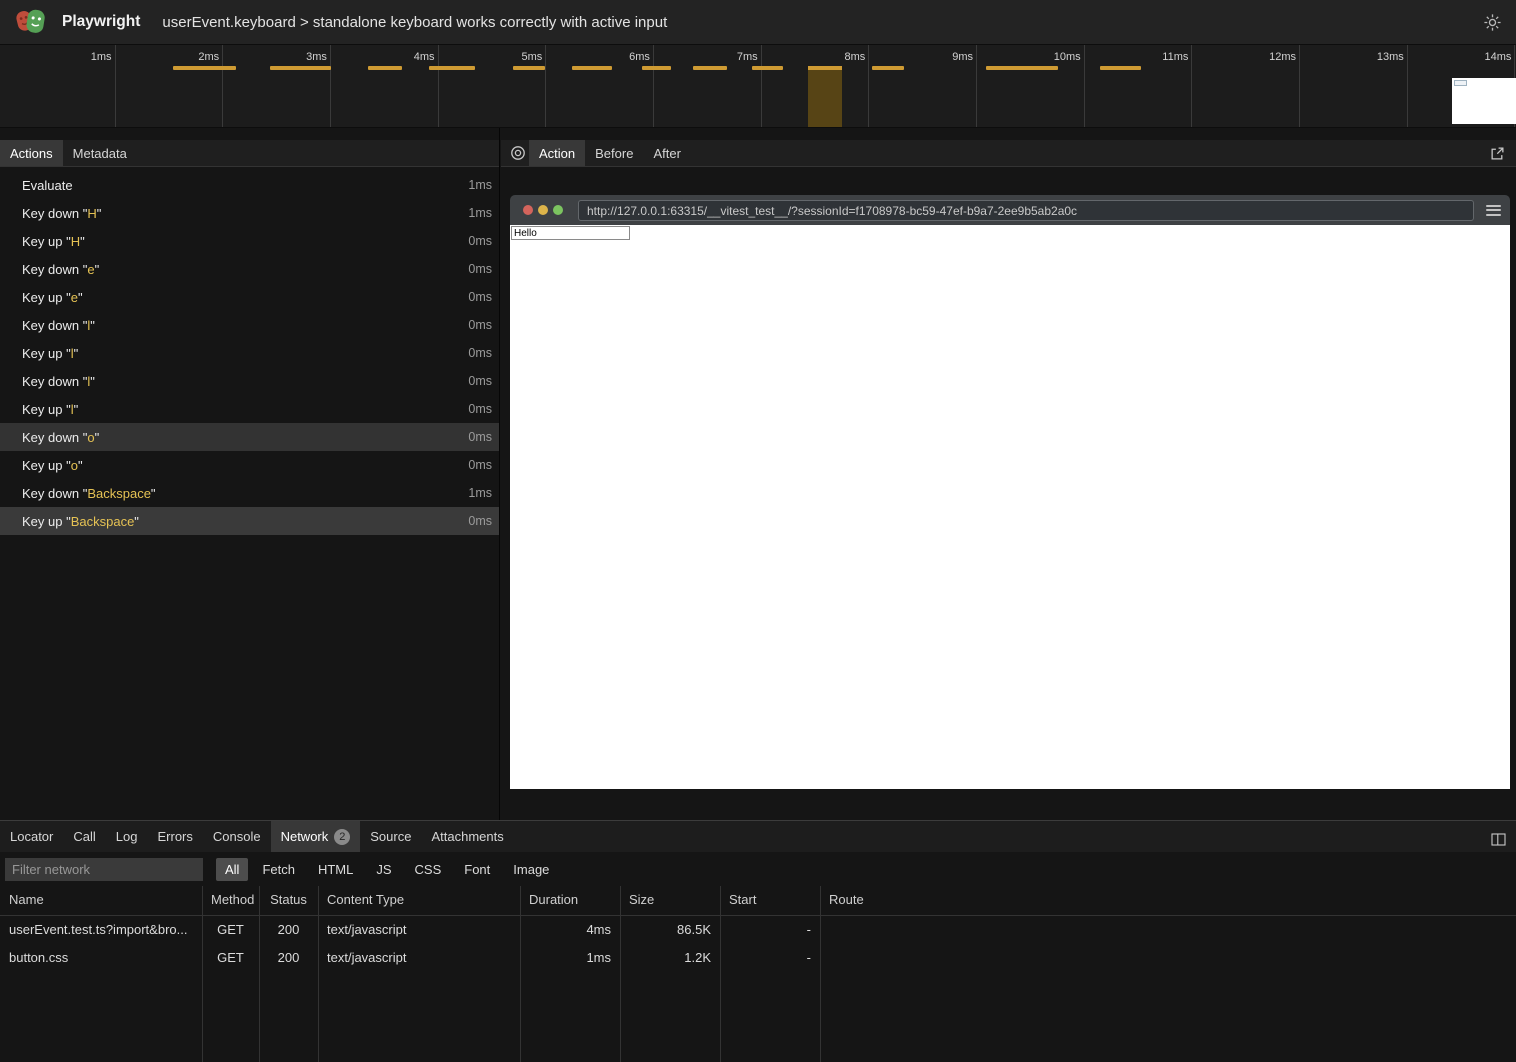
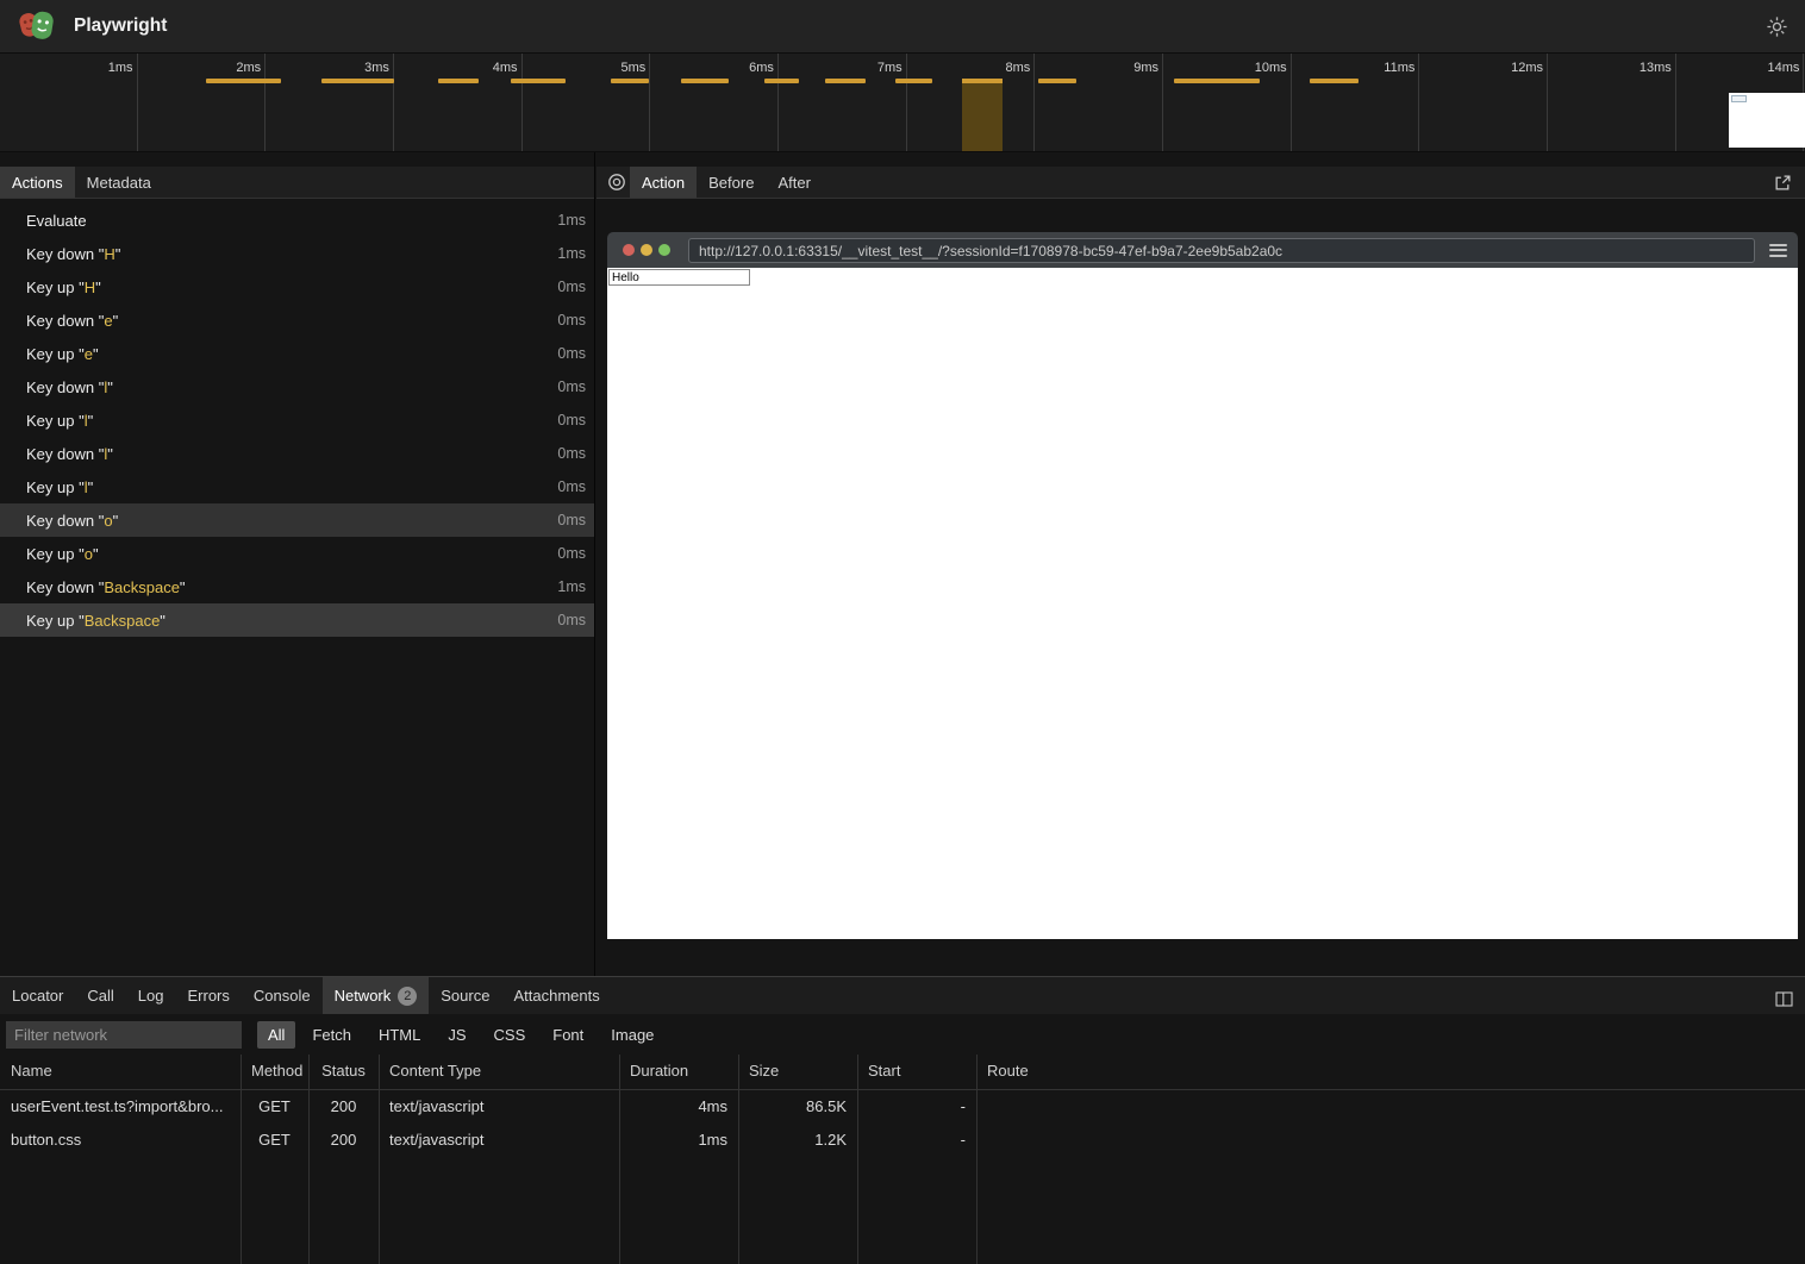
  Playwright
- userEvent.keyboard > standalone keyboard works correctly with active input
  1ms
  2ms
  3ms
  4ms
  5ms
  6ms
  7ms
  8ms
  9ms
  10ms
  11ms
  12ms
  13ms
  14ms
  Actions
  Metadata
  Evaluate
  1ms
  Key down "H"
  1ms
  Key up "H"
  0ms
  Key down "e"
  0ms
  Key up "e"
  0ms
  Key down "l"
  0ms
  Key up "l"
  0ms
  Key down "l"
  0ms
  Key up "l"
  0ms
  Key down "o"
  0ms
  Key up "o"
  0ms
  Key down "Backspace"
  1ms
  Key up "Backspace"
  0ms
  Action
  Before
  After
  http://127.0.0.1:63315/__vitest_test__/?sessionId=f1708978-bc59-47ef-b9a7-2ee9b5ab2a0c
  Hello
  Locator
  Call
  Log
  Errors
  Console
  Network
  2
  Source
  Attachments
  Filter network
  All
  Fetch
  HTML
  JS
  CSS
  Font
  Image
  Name
  Method
  Status
  Content Type
  Duration
  Size
  Start
  Route
  userEvent.test.ts?import&bro...
  GET
  200
  text/javascript
  4ms
  86.5K
  -
  button.css
  GET
  200
  text/javascript
  1ms
  1.2K
  -
